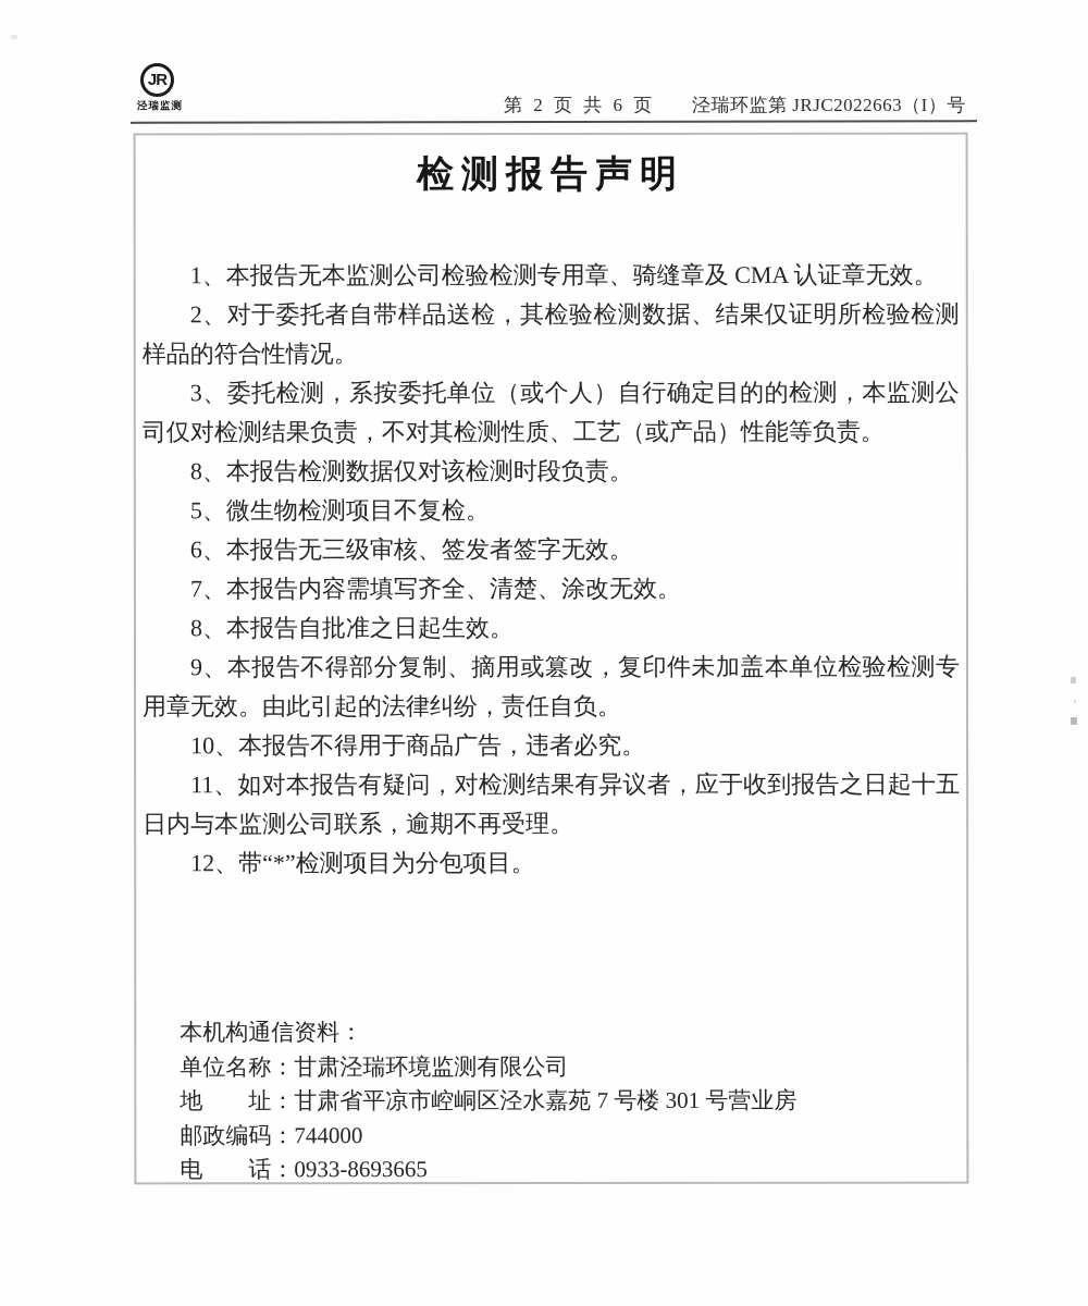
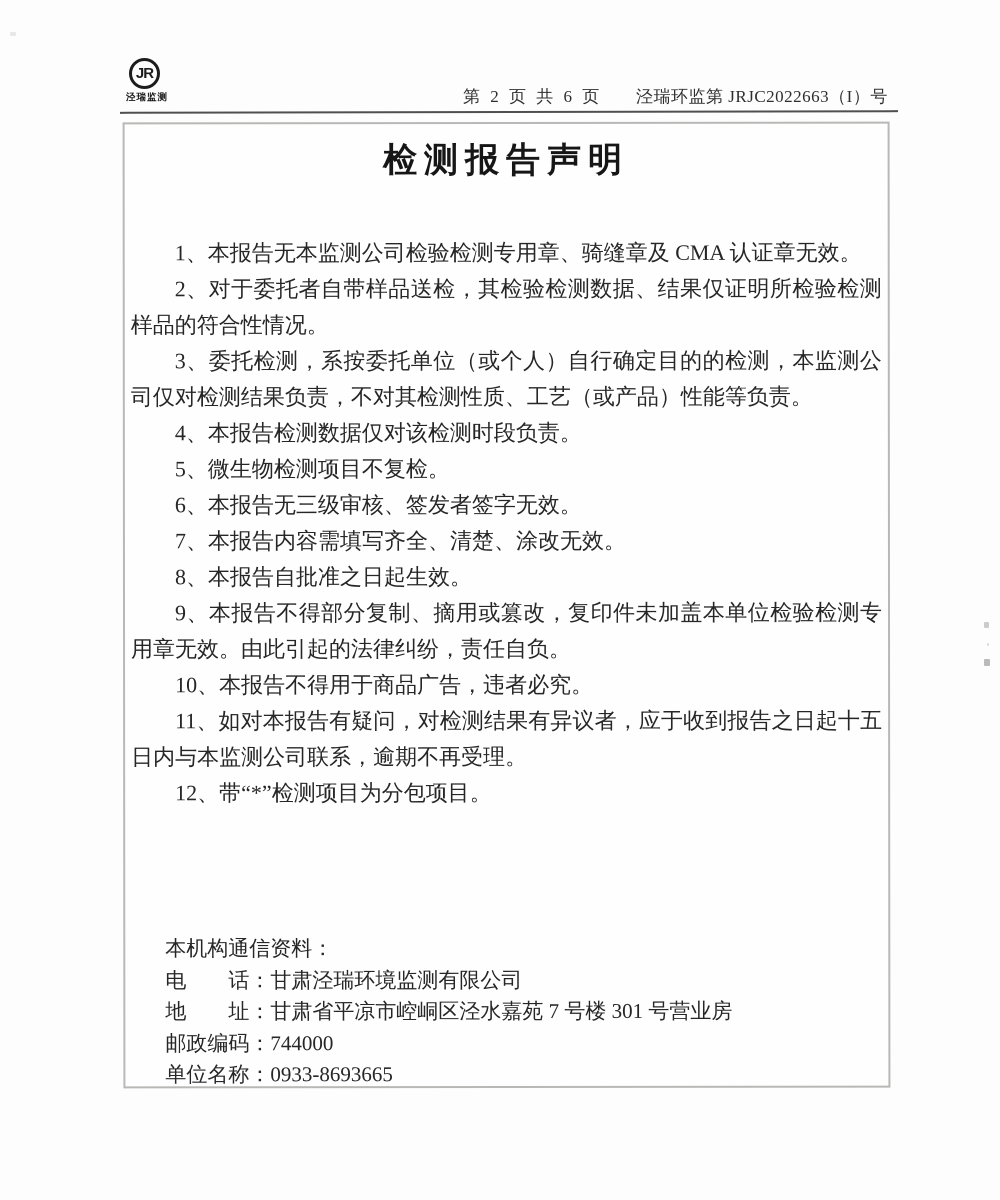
  JR
  泾瑞监测
  第 2 页 共 6 页
  泾瑞环监第 JRJC2022663（I）号
  检测报告声明
  1、本报告无本监测公司检验检测专用章、骑缝章及 CMA 认证章无效。
  2、对于委托者自带样品送检，其检验检测数据、结果仅证明所检验检测样品的符合性情况。
  3、委托检测，系按委托单位（或个人）自行确定目的的检测，本监测公司仅对检测结果负责，不对其检测性质、工艺（或产品）性能等负责。
- 8、本报告检测数据仅对该检测时段负责。
+ 4、本报告检测数据仅对该检测时段负责。
  5、微生物检测项目不复检。
  6、本报告无三级审核、签发者签字无效。
  7、本报告内容需填写齐全、清楚、涂改无效。
  8、本报告自批准之日起生效。
  9、本报告不得部分复制、摘用或篡改，复印件未加盖本单位检验检测专用章无效。由此引起的法律纠纷，责任自负。
  10、本报告不得用于商品广告，违者必究。
  11、如对本报告有疑问，对检测结果有异议者，应于收到报告之日起十五日内与本监测公司联系，逾期不再受理。
  12、带“*”检测项目为分包项目。
  本机构通信资料：
- 单位名称：甘肃泾瑞环境监测有限公司
+ 电 话：甘肃泾瑞环境监测有限公司
  地 址：甘肃省平凉市崆峒区泾水嘉苑 7 号楼 301 号营业房
  邮政编码：744000
- 电 话：0933-8693665
+ 单位名称：0933-8693665
